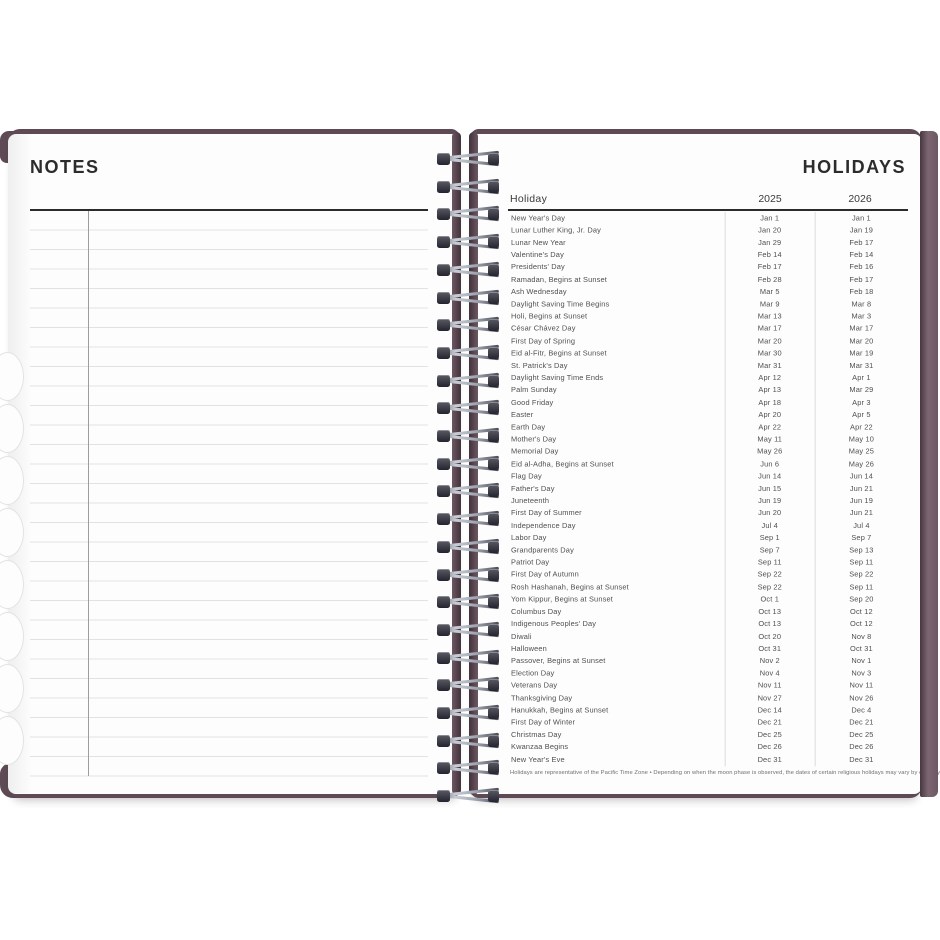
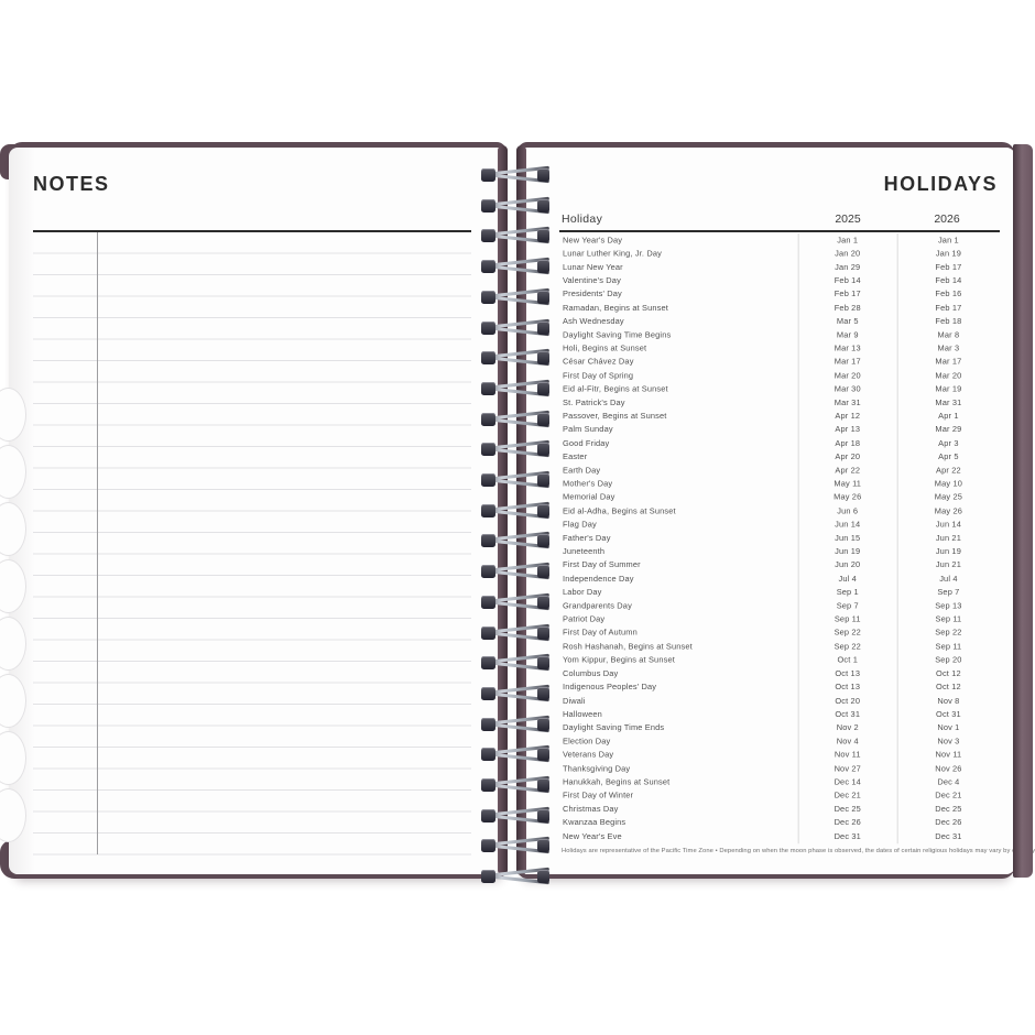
  NOTES
  HOLIDAYS
  Holiday
  2025
  2026
  New Year's Day
  Jan 1
  Jan 1
  Lunar Luther King, Jr. Day
  Jan 20
  Jan 19
  Lunar New Year
  Jan 29
  Feb 17
  Valentine's Day
  Feb 14
  Feb 14
  Presidents' Day
  Feb 17
  Feb 16
  Ramadan, Begins at Sunset
  Feb 28
  Feb 17
  Ash Wednesday
  Mar 5
  Feb 18
  Daylight Saving Time Begins
  Mar 9
  Mar 8
  Holi, Begins at Sunset
  Mar 13
  Mar 3
  César Chávez Day
  Mar 17
  Mar 17
  First Day of Spring
  Mar 20
  Mar 20
  Eid al-Fitr, Begins at Sunset
  Mar 30
  Mar 19
  St. Patrick's Day
  Mar 31
  Mar 31
- Daylight Saving Time Ends
+ Passover, Begins at Sunset
  Apr 12
  Apr 1
  Palm Sunday
  Apr 13
  Mar 29
  Good Friday
  Apr 18
  Apr 3
  Easter
  Apr 20
  Apr 5
  Earth Day
  Apr 22
  Apr 22
  Mother's Day
  May 11
  May 10
  Memorial Day
  May 26
  May 25
  Eid al-Adha, Begins at Sunset
  Jun 6
  May 26
  Flag Day
  Jun 14
  Jun 14
  Father's Day
  Jun 15
  Jun 21
  Juneteenth
  Jun 19
  Jun 19
  First Day of Summer
  Jun 20
  Jun 21
  Independence Day
  Jul 4
  Jul 4
  Labor Day
  Sep 1
  Sep 7
  Grandparents Day
  Sep 7
  Sep 13
  Patriot Day
  Sep 11
  Sep 11
  First Day of Autumn
  Sep 22
  Sep 22
  Rosh Hashanah, Begins at Sunset
  Sep 22
  Sep 11
  Yom Kippur, Begins at Sunset
  Oct 1
  Sep 20
  Columbus Day
  Oct 13
  Oct 12
  Indigenous Peoples' Day
  Oct 13
  Oct 12
  Diwali
  Oct 20
  Nov 8
  Halloween
  Oct 31
  Oct 31
- Passover, Begins at Sunset
+ Daylight Saving Time Ends
  Nov 2
  Nov 1
  Election Day
  Nov 4
  Nov 3
  Veterans Day
  Nov 11
  Nov 11
  Thanksgiving Day
  Nov 27
  Nov 26
  Hanukkah, Begins at Sunset
  Dec 14
  Dec 4
  First Day of Winter
  Dec 21
  Dec 21
  Christmas Day
  Dec 25
  Dec 25
  Kwanzaa Begins
  Dec 26
  Dec 26
  New Year's Eve
  Dec 31
  Dec 31
